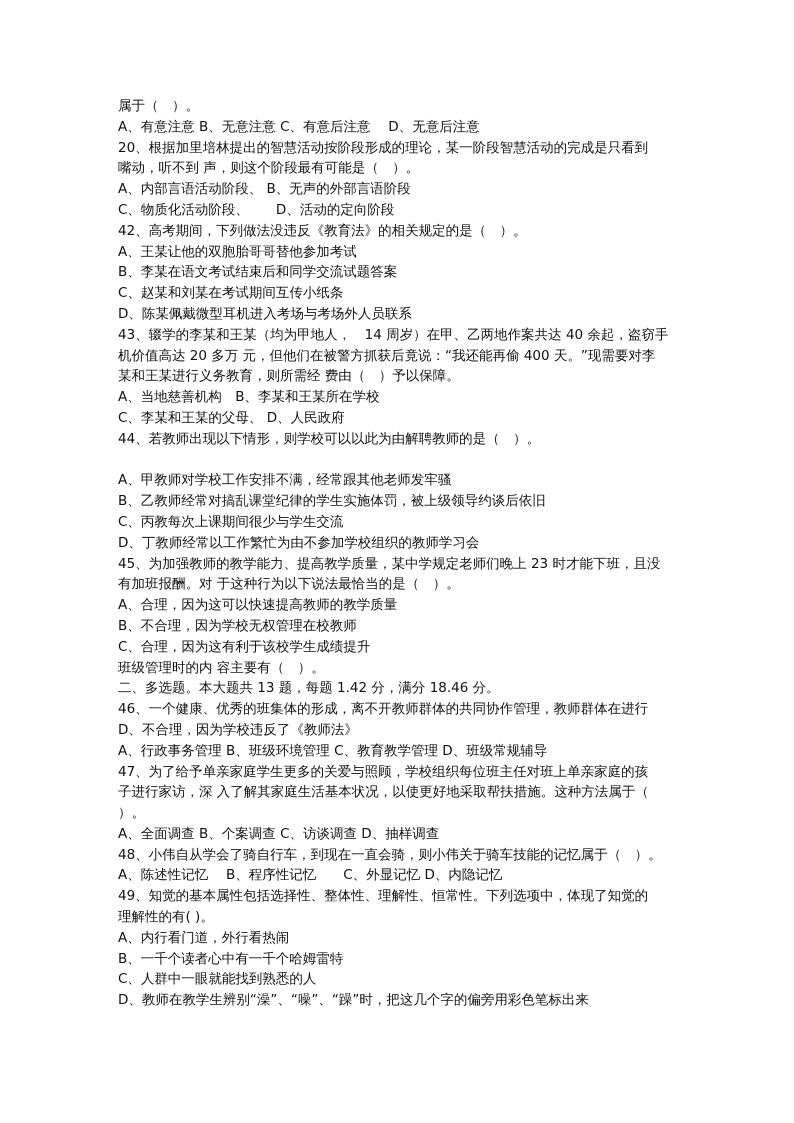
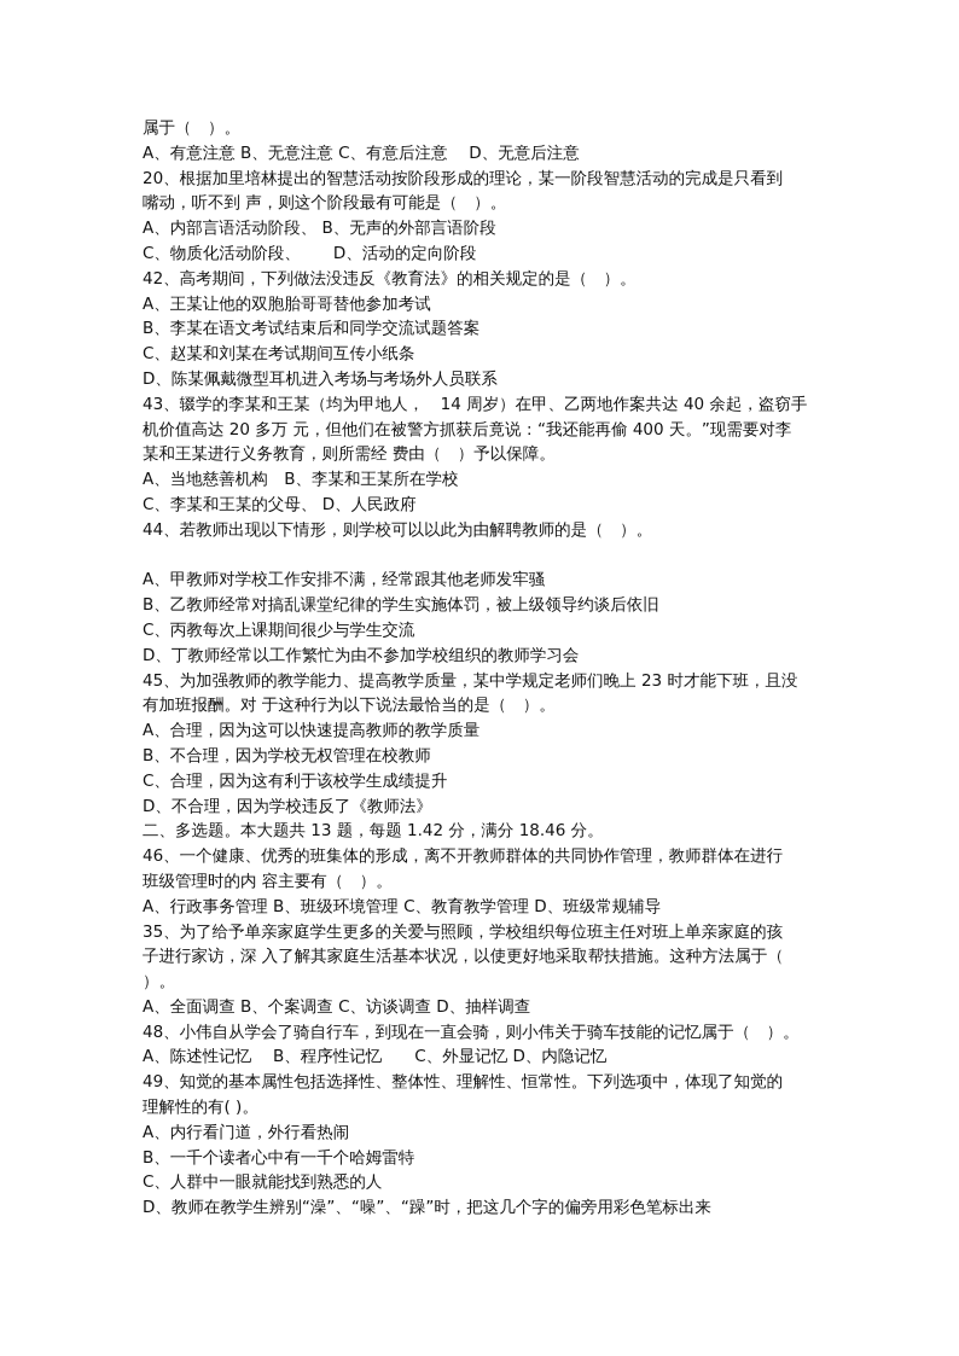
  属于（ ）。
  A、有意注意 B、无意注意 C、有意后注意 D、无意后注意
  20、根据加里培林提出的智慧活动按阶段形成的理论，某一阶段智慧活动的完成是只看到
  嘴动，听不到 声，则这个阶段最有可能是（ ）。
  A、内部言语活动阶段、 B、无声的外部言语阶段
  C、物质化活动阶段、 D、活动的定向阶段
  42、高考期间，下列做法没违反《教育法》的相关规定的是（ ）。
  A、王某让他的双胞胎哥哥替他参加考试
  B、李某在语文考试结束后和同学交流试题答案
  C、赵某和刘某在考试期间互传小纸条
  D、陈某佩戴微型耳机进入考场与考场外人员联系
  43、辍学的李某和王某（均为甲地人， 14 周岁）在甲、乙两地作案共达 40 余起，盗窃手
  机价值高达 20 多万 元，但他们在被警方抓获后竟说：“我还能再偷 400 天。”现需要对李
  某和王某进行义务教育，则所需经 费由（ ）予以保障。
  A、当地慈善机构 B、李某和王某所在学校
  C、李某和王某的父母、 D、人民政府
  44、若教师出现以下情形，则学校可以以此为由解聘教师的是（ ）。
  A、甲教师对学校工作安排不满，经常跟其他老师发牢骚
  B、乙教师经常对搞乱课堂纪律的学生实施体罚，被上级领导约谈后依旧
  C、丙教每次上课期间很少与学生交流
  D、丁教师经常以工作繁忙为由不参加学校组织的教师学习会
  45、为加强教师的教学能力、提高教学质量，某中学规定老师们晚上 23 时才能下班，且没
  有加班报酬。对 于这种行为以下说法最恰当的是（ ）。
  A、合理，因为这可以快速提高教师的教学质量
  B、不合理，因为学校无权管理在校教师
  C、合理，因为这有利于该校学生成绩提升
- 班级管理时的内 容主要有（ ）。
+ D、不合理，因为学校违反了《教师法》
  二、多选题。本大题共 13 题，每题 1.42 分，满分 18.46 分。
  46、一个健康、优秀的班集体的形成，离不开教师群体的共同协作管理，教师群体在进行
- D、不合理，因为学校违反了《教师法》
+ 班级管理时的内 容主要有（ ）。
  A、行政事务管理 B、班级环境管理 C、教育教学管理 D、班级常规辅导
- 47、为了给予单亲家庭学生更多的关爱与照顾，学校组织每位班主任对班上单亲家庭的孩
+ 35、为了给予单亲家庭学生更多的关爱与照顾，学校组织每位班主任对班上单亲家庭的孩
  子进行家访，深 入了解其家庭生活基本状况，以使更好地采取帮扶措施。这种方法属于（
  ）。
  A、全面调查 B、个案调查 C、访谈调查 D、抽样调查
  48、小伟自从学会了骑自行车，到现在一直会骑，则小伟关于骑车技能的记忆属于（ ）。
  A、陈述性记忆 B、程序性记忆 C、外显记忆 D、内隐记忆
  49、知觉的基本属性包括选择性、整体性、理解性、恒常性。下列选项中，体现了知觉的
  理解性的有( )。
  A、内行看门道，外行看热闹
  B、一千个读者心中有一千个哈姆雷特
  C、人群中一眼就能找到熟悉的人
  D、教师在教学生辨别“澡”、“噪”、“躁”时，把这几个字的偏旁用彩色笔标出来
